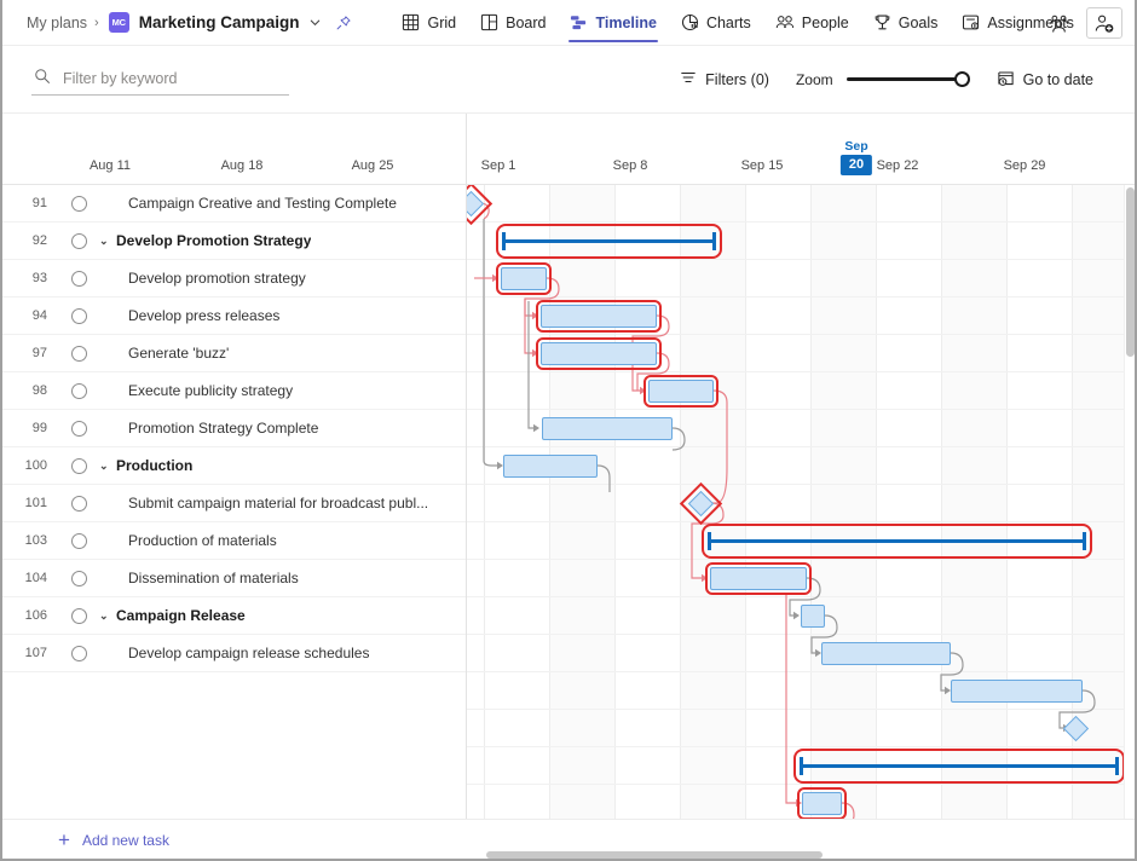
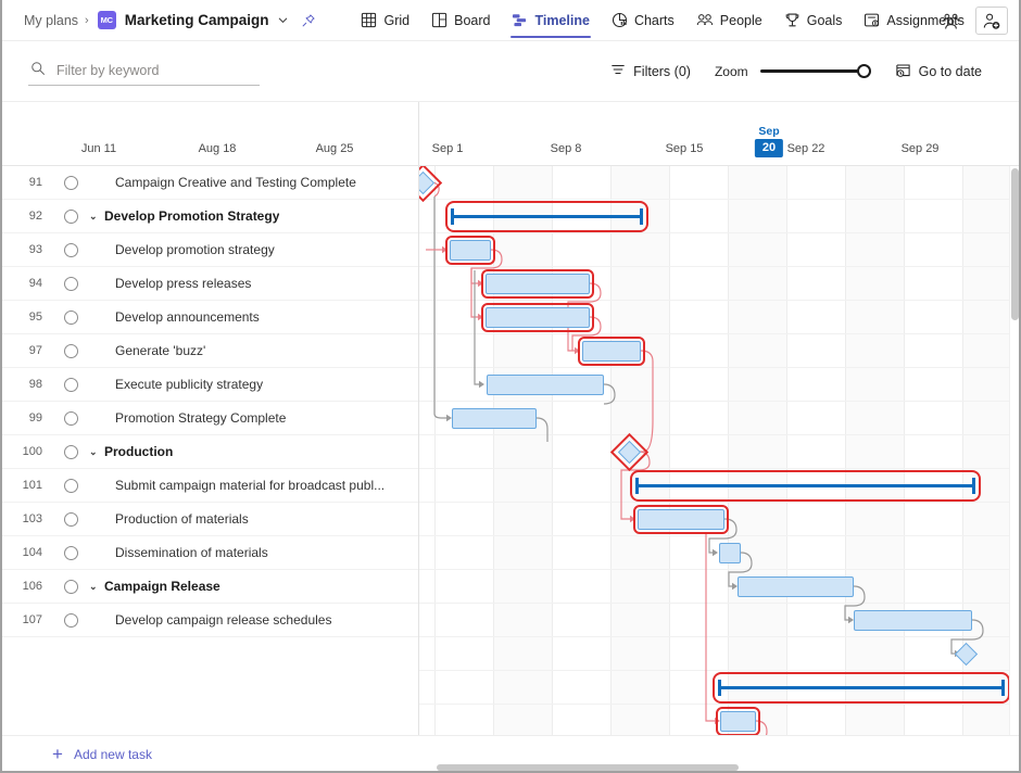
  My plans
  ›
  MC
  Marketing Campaign
  Grid
  Board
  Timeline
  Charts
  People
  Goals
  Assignmnts
  Filter by keyword
  Filters (0)
  Zoom
  Go to date
- Aug 11
+ Jun 11
  Aug 18
  Aug 25
  Sep 1
  Sep 8
  Sep 15
  Sep 22
  Sep 29
  Sep
  20
  91
  Campaign Creative and Testing Complete
  92
  ⌄
  Develop Promotion Strategy
  93
  Develop promotion strategy
  94
  Develop press releases
+ 95
+ Develop announcements
  97
  Generate 'buzz'
  98
  Execute publicity strategy
  99
  Promotion Strategy Complete
  100
  ⌄
  Production
  101
  Submit campaign material for broadcast publ...
  103
  Production of materials
  104
  Dissemination of materials
  106
  ⌄
  Campaign Release
  107
  Develop campaign release schedules
  +
  Add new task
